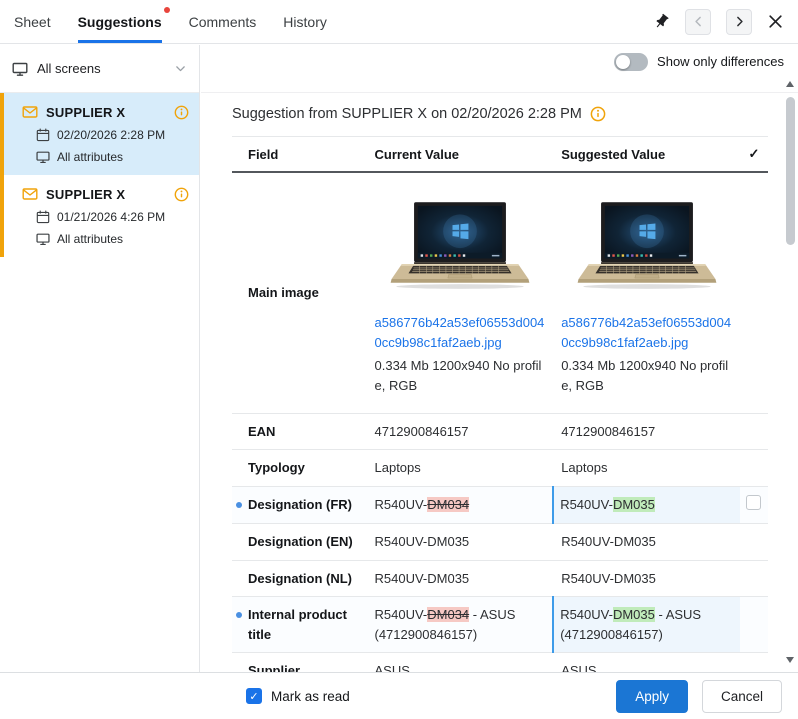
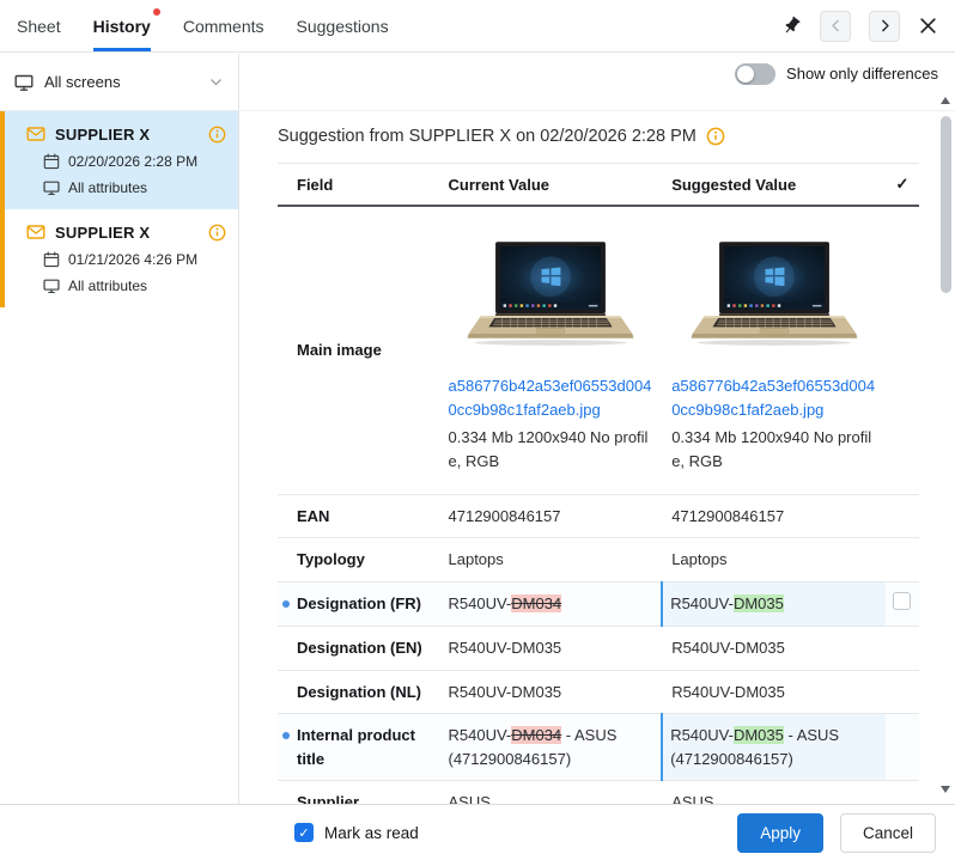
  Sheet
- Suggestions
+ History
  Comments
- History
+ Suggestions
  All screens
  SUPPLIER X
  02/20/2026 2:28 PM
  All attributes
  SUPPLIER X
  01/21/2026 4:26 PM
  All attributes
  Show only differences
  Suggestion from SUPPLIER X on 02/20/2026 2:28 PM
  Field	Current Value	Suggested Value	✓
  Main image	a586776b42a53ef06553d0040cc9b98c1faf2aeb.jpg0.334 Mb 1200x940 No profile, RGB	a586776b42a53ef06553d0040cc9b98c1faf2aeb.jpg0.334 Mb 1200x940 No profile, RGB
  EAN	4712900846157	4712900846157
  Typology	Laptops	Laptops
  Designation (FR)	R540UV-DM034	R540UV-DM035
  Designation (EN)	R540UV-DM035	R540UV-DM035
  Designation (NL)	R540UV-DM035	R540UV-DM035
  Internal product title	R540UV-DM034 - ASUS (4712900846157)	R540UV-DM035 - ASUS (4712900846157)
  Supplier	ASUS	ASUS
  Mark as read
  Apply
  Cancel
